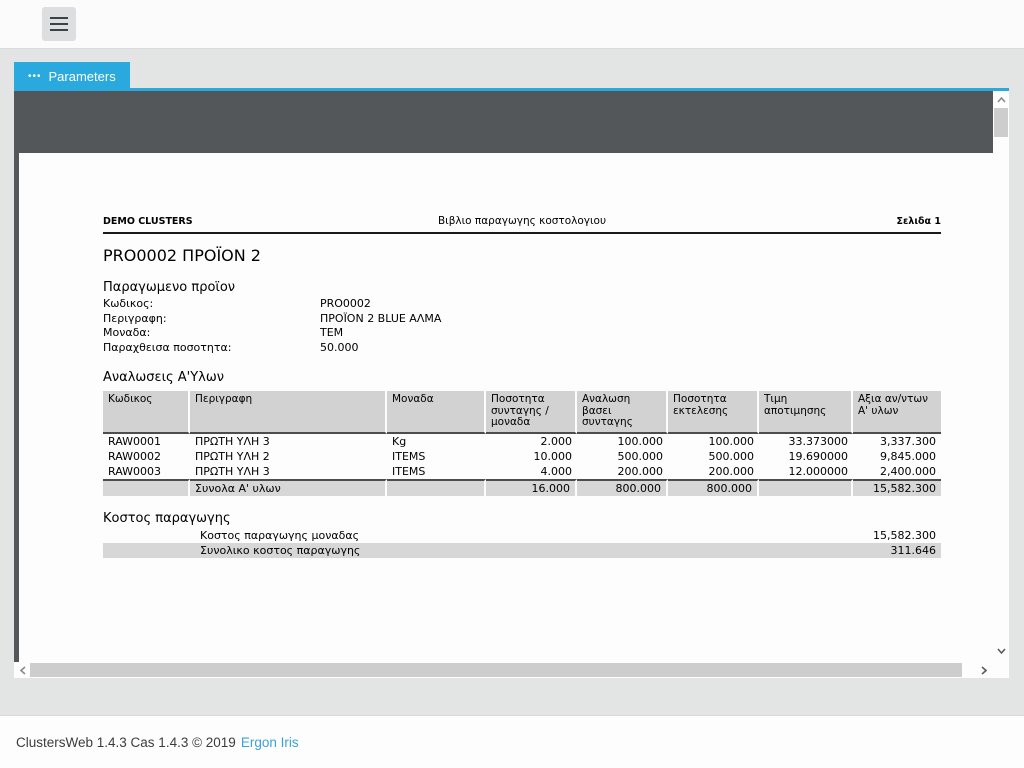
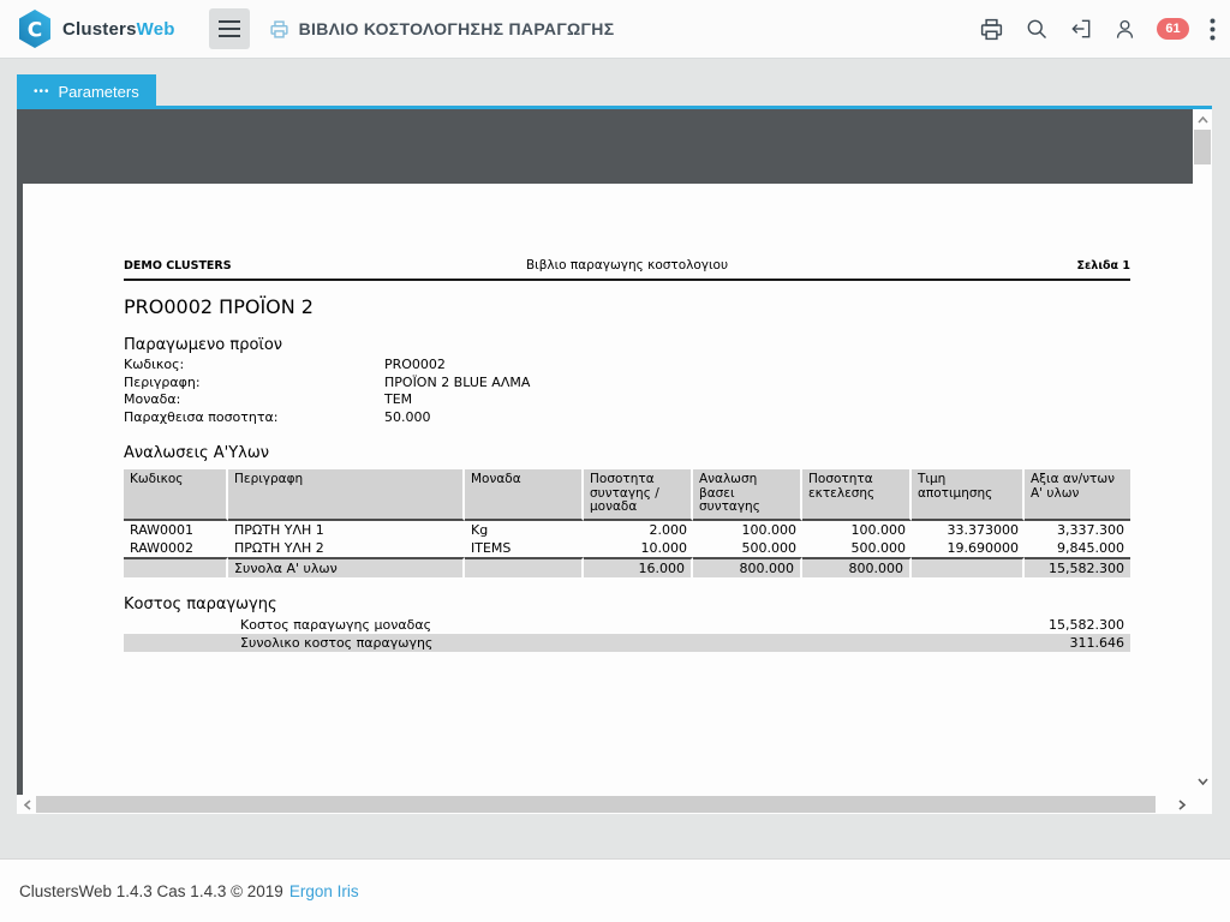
+ C
+ ClustersWeb
+ ΒΙΒΛΙΟ ΚΟΣΤΟΛΟΓΗΣΗΣ ΠΑΡΑΓΩΓΗΣ
+ 61
  •••
  Parameters
  DEMO CLUSTERS
  Βιβλιο παραγωγης κοστολογιου
  Σελιδα 1
  PRO0002 ΠΡΟΪΟΝ 2
  Παραγωμενο προϊον
  Κωδικος:
  PRO0002
  Περιγραφη:
  ΠΡΟΪΟΝ 2 BLUE ΑΛΜΑ
  Μοναδα:
  ΤΕΜ
  Παραχθεισα ποσοτητα:
  50.000
  Αναλωσεις Α'Υλων
  Κωδικος	Περιγραφη	Μοναδα	Ποσοτητα συνταγης / μοναδα	Αναλωση βασει συνταγης	Ποσοτητα εκτελεσης	Τιμη αποτιμησης	Αξια αν/ντων Α' υλων
- RAW0001	ΠΡΩΤΗ ΥΛΗ 3	Kg	2.000	100.000	100.000	33.373000	3,337.300
+ RAW0001	ΠΡΩΤΗ ΥΛΗ 1	Kg	2.000	100.000	100.000	33.373000	3,337.300
  RAW0002	ΠΡΩΤΗ ΥΛΗ 2	ITEMS	10.000	500.000	500.000	19.690000	9,845.000
- RAW0003	ΠΡΩΤΗ ΥΛΗ 3	ITEMS	4.000	200.000	200.000	12.000000	2,400.000
  	Συνολα Α' υλων		16.000	800.000	800.000		15,582.300
  Κοστος παραγωγης
  Κοστος παραγωγης μοναδας
  15,582.300
  Συνολικο κοστος παραγωγης
  311.646
  ClustersWeb 1.4.3 Cas 1.4.3 © 2019
  Ergon Iris
